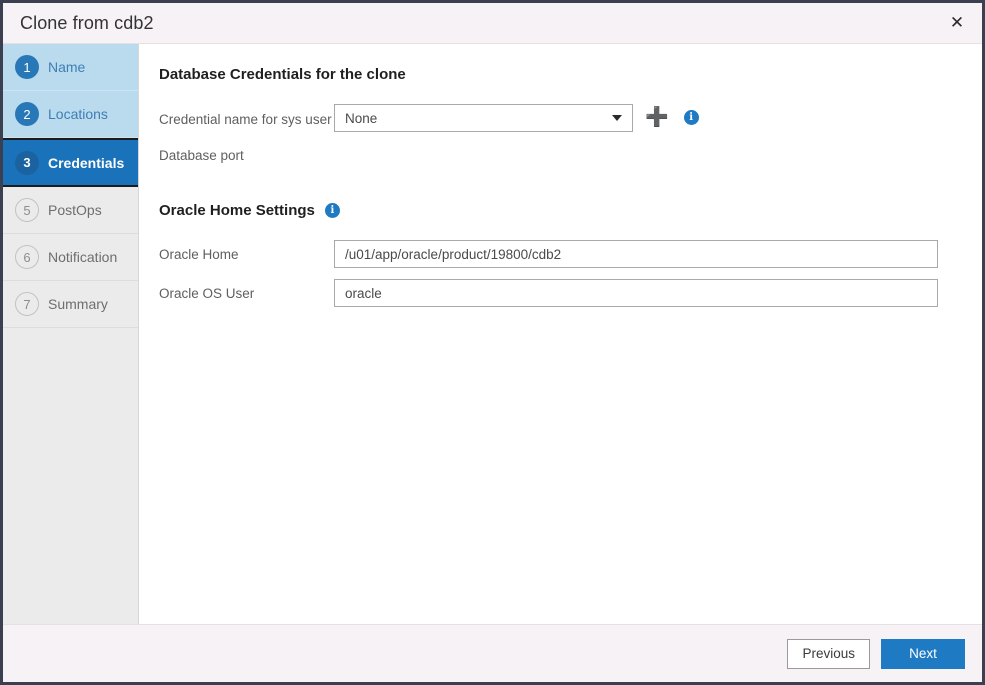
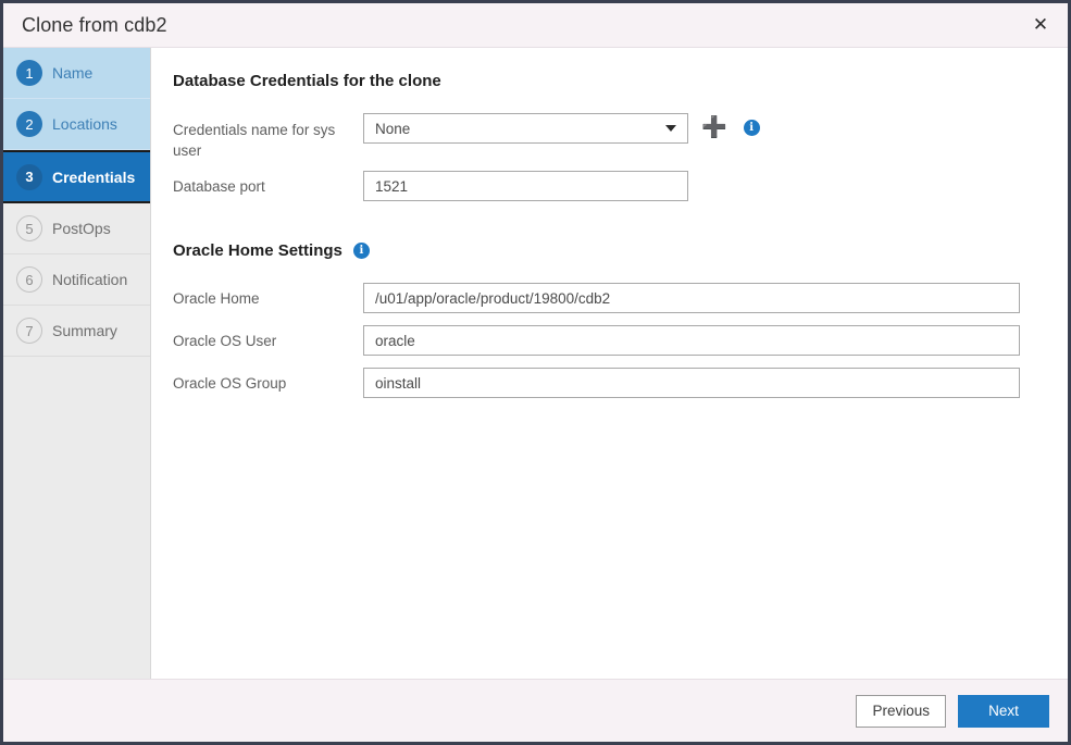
  Clone from cdb2
  ✕
  1
  Name
  2
  Locations
  3
  Credentials
  5
  PostOps
  6
  Notification
  7
  Summary
  Database Credentials for the clone
- Credential name for sys user
+ Credentials name for sys user
  None
  ➕
  i
  Database port
+ 1521
  Oracle Home Settings
  i
  Oracle Home
  /u01/app/oracle/product/19800/cdb2
  Oracle OS User
  oracle
+ Oracle OS Group
+ oinstall
  Previous
  Next
